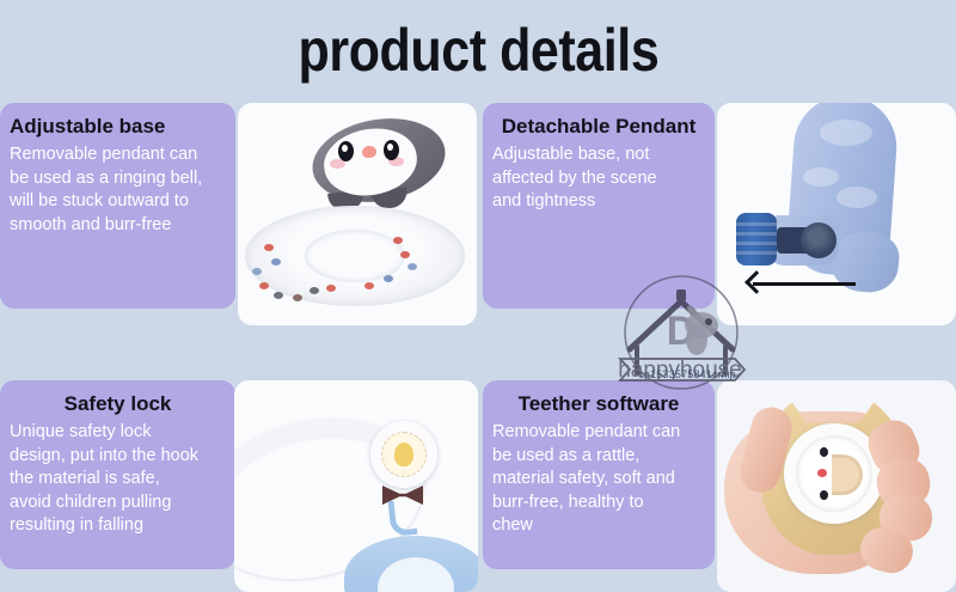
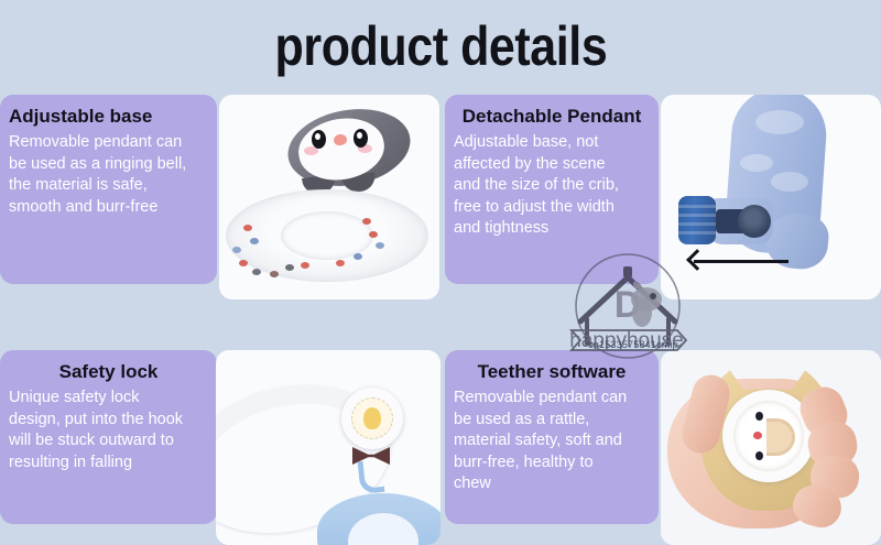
  product details
  Adjustable base
  Removable pendant can
  be used as a ringing bell,
- will be stuck outward to
+ the material is safe,
  smooth and burr-free
  Detachable Pendant
  Adjustable base, not
  affected by the scene
+ and the size of the crib,
+ free to adjust the width
  and tightness
  Safety lock
  Unique safety lock
  design, put into the hook
- the material is safe,
+ will be stuck outward to
- avoid children pulling
  resulting in falling
  Teether software
  Removable pendant can
  be used as a rattle,
  material safety, soft and
  burr-free, healthy to
  chew
  D
  happyhouse
  cn1533575841cmip
